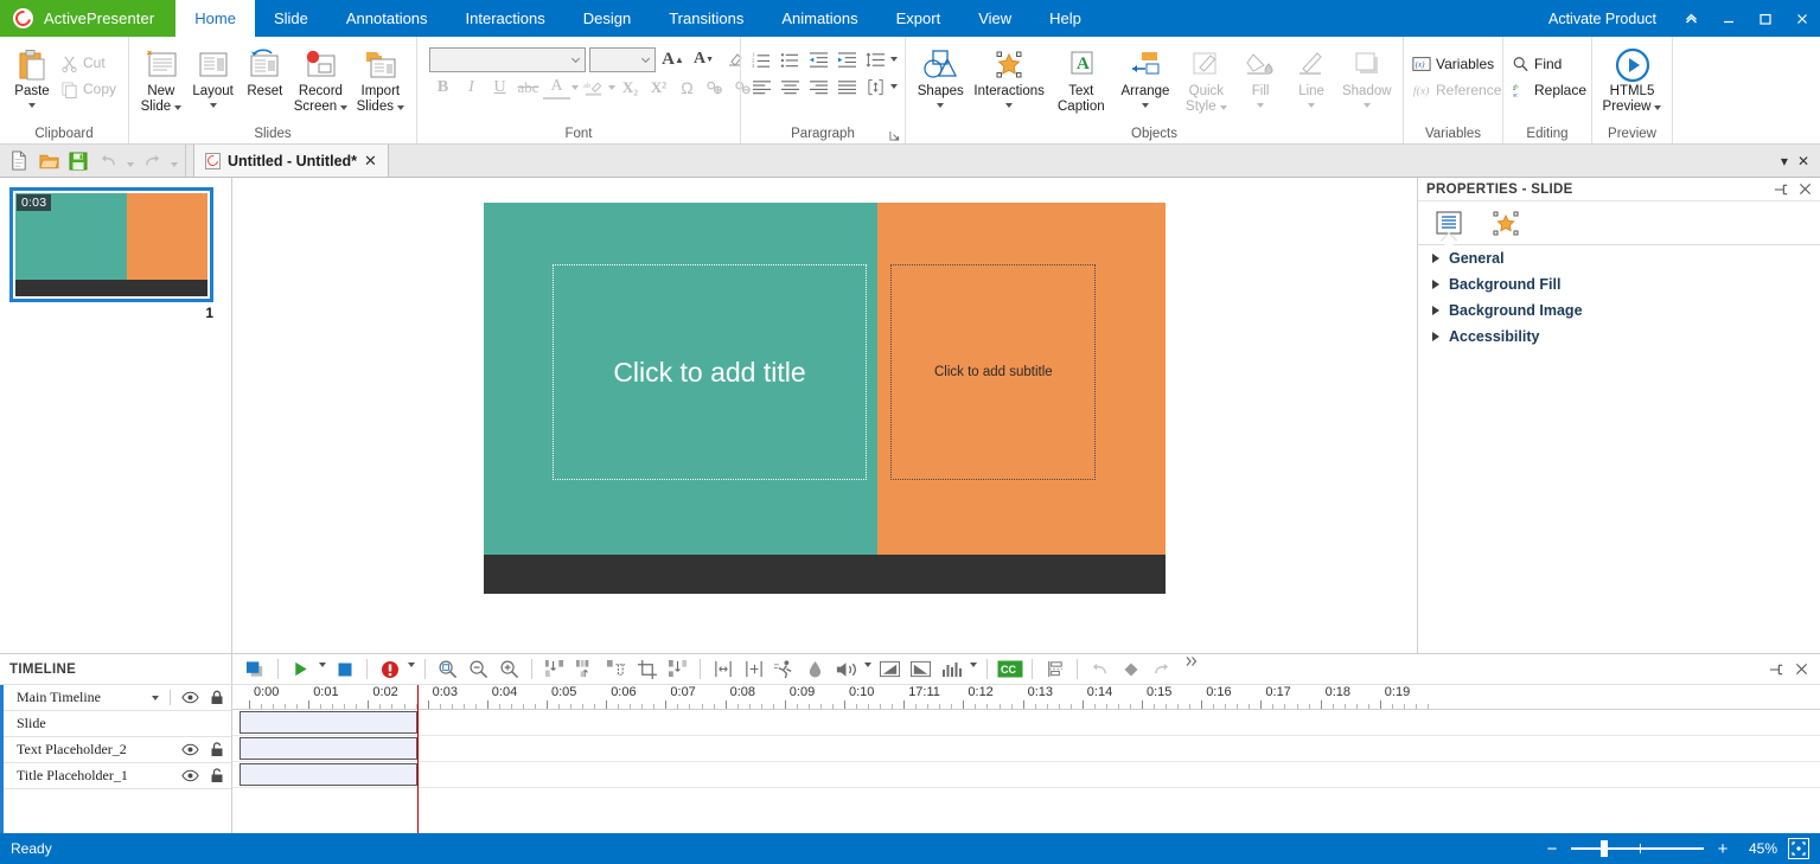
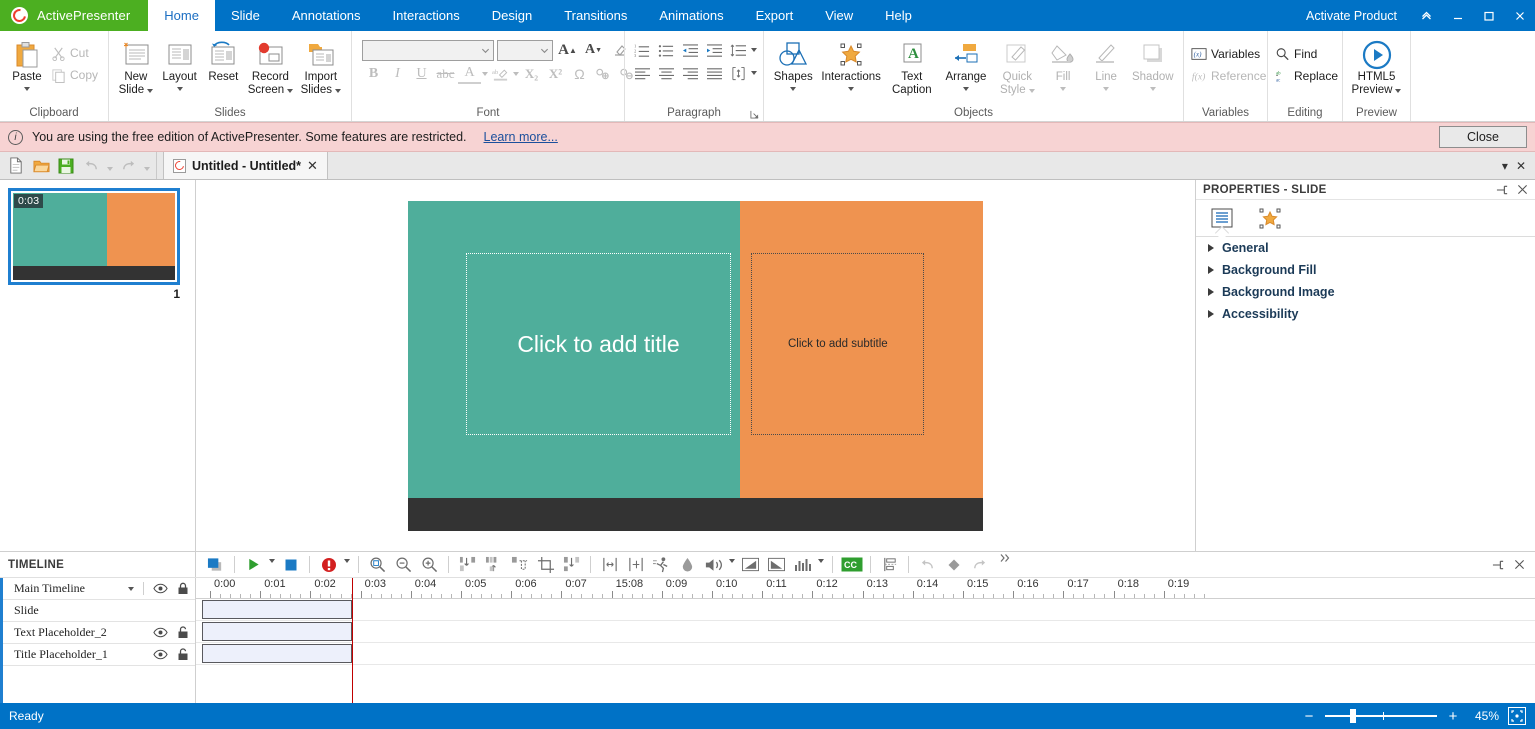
  ActivePresenter
  Home
  Slide
  Annotations
  Interactions
  Design
  Transitions
  Animations
  Export
  View
  Help
  Activate Product
  Paste
  Cut
  Copy
  Clipboard
  New
  Slide
  Layout
  Reset
  Record
  Screen
  Import
  Slides
  Slides
  A
  ▲
  A
  ▼
  B
  I
  U
  abc
  A
  X₂
  X²
  Ω
  Font
  Paragraph
  Shapes
  Interactions
  A
  Text
  Caption
  Arrange
  Quick
  Style
  Fill
  Line
  Shadow
  Objects
  (x)
  Variables
  f(x)
  Reference
  Variables
  Find
  Replace
  Editing
  HTML5
  Preview
  Preview
+ i
+ You are using the free edition of ActivePresenter. Some features are restricted.
+ Learn more...
+ Close
  Untitled - Untitled*
  ✕
  ▾
  ✕
  0:03
  1
  Click to add title
  Click to add subtitle
  PROPERTIES - SLIDE
  General
  Background Fill
  Background Image
  Accessibility
  TIMELINE
  CC
  Main Timeline
  Slide
  Text Placeholder_2
  Title Placeholder_1
  0:00
  0:01
  0:02
  0:03
  0:04
  0:05
  0:06
  0:07
- 0:08
+ 15:08
  0:09
  0:10
- 17:11
+ 0:11
  0:12
  0:13
  0:14
  0:15
  0:16
  0:17
  0:18
  0:19
  Ready
  −
  +
  45%
